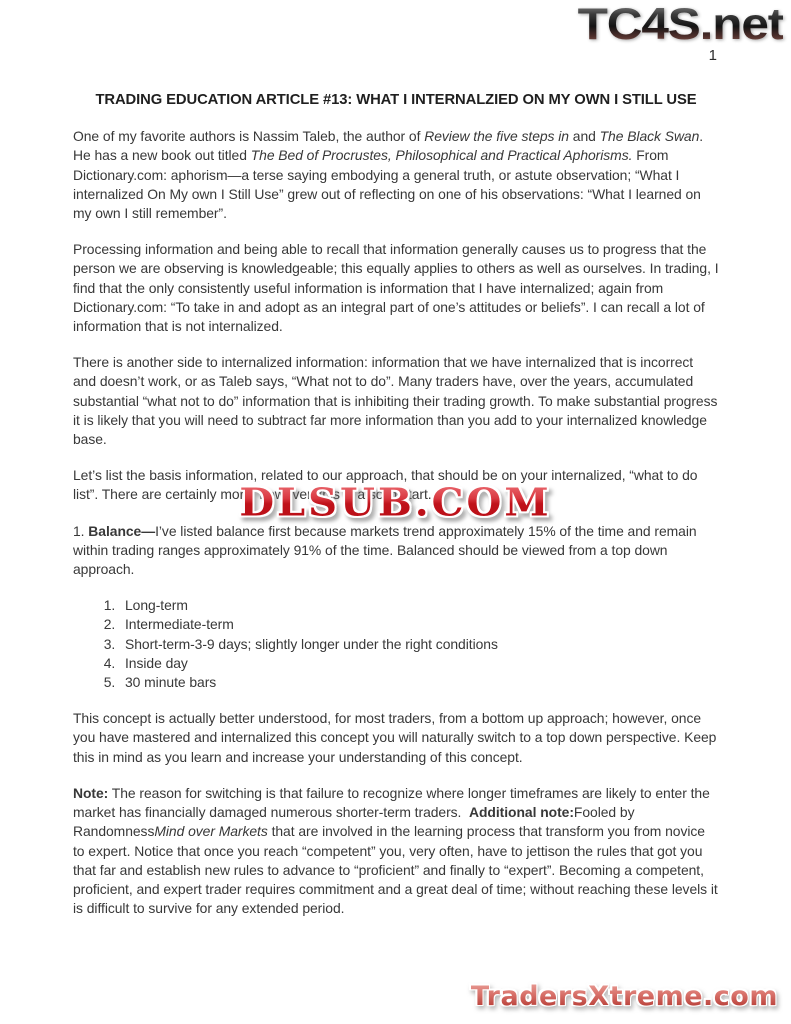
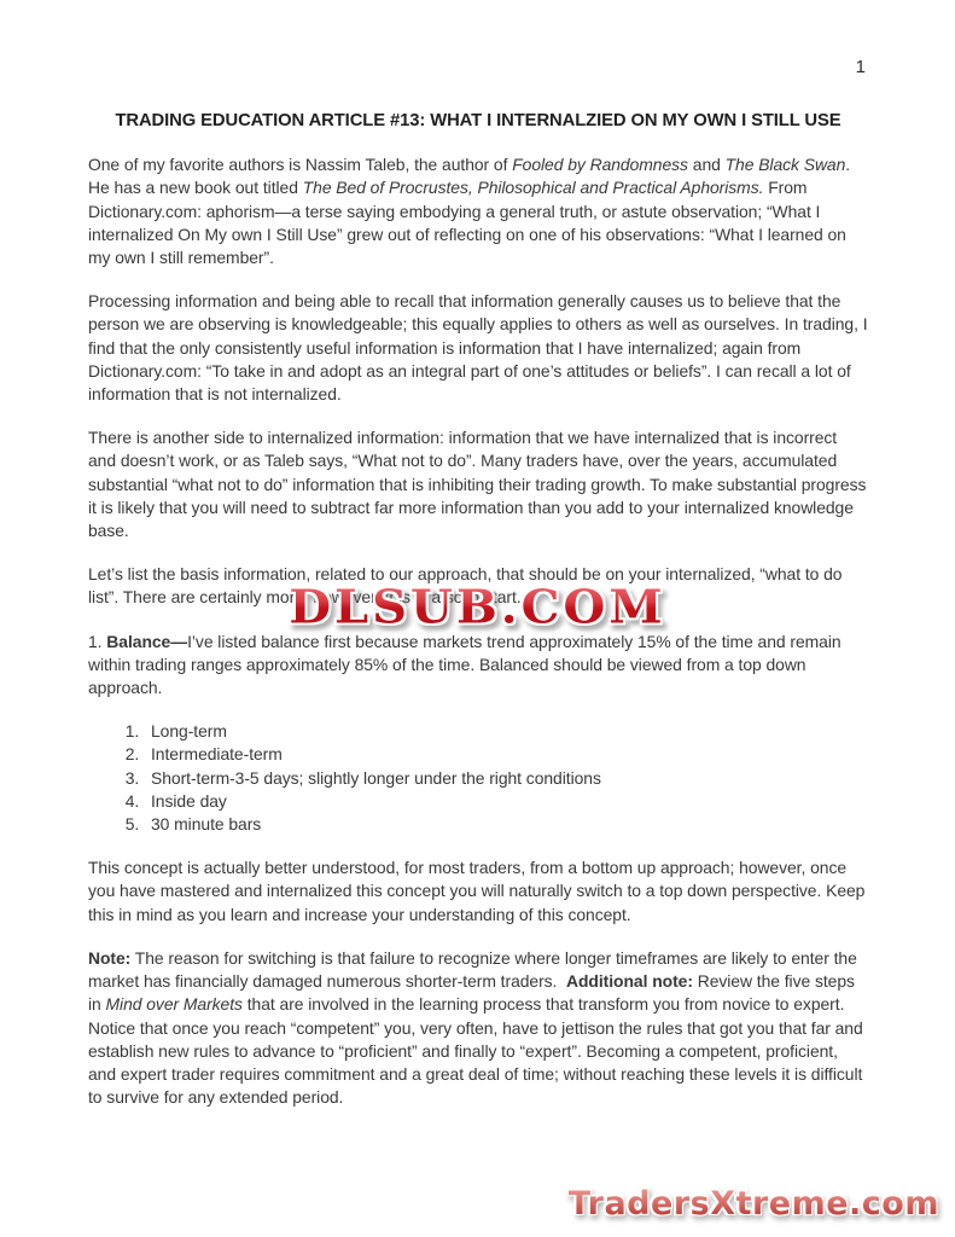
- TC4S.net
  1
  TRADING EDUCATION ARTICLE #13: WHAT I INTERNALZIED ON MY OWN I STILL USE
- One of my favorite authors is Nassim Taleb, the author of Review the five steps in and The Black Swan. He has a new book out titled The Bed of Procrustes, Philosophical and Practical Aphorisms. From Dictionary.com: aphorism—a terse saying embodying a general truth, or astute observation; “What I internalized On My own I Still Use” grew out of reflecting on one of his observations: “What I learned on my own I still remember”.
+ One of my favorite authors is Nassim Taleb, the author of Fooled by Randomness and The Black Swan. He has a new book out titled The Bed of Procrustes, Philosophical and Practical Aphorisms. From Dictionary.com: aphorism—a terse saying embodying a general truth, or astute observation; “What I internalized On My own I Still Use” grew out of reflecting on one of his observations: “What I learned on my own I still remember”.
- Processing information and being able to recall that information generally causes us to progress that the person we are observing is knowledgeable; this equally applies to others as well as ourselves. In trading, I find that the only consistently useful information is information that I have internalized; again from Dictionary.com: “To take in and adopt as an integral part of one’s attitudes or beliefs”. I can recall a lot of information that is not internalized.
+ Processing information and being able to recall that information generally causes us to believe that the person we are observing is knowledgeable; this equally applies to others as well as ourselves. In trading, I find that the only consistently useful information is information that I have internalized; again from Dictionary.com: “To take in and adopt as an integral part of one’s attitudes or beliefs”. I can recall a lot of information that is not internalized.
  There is another side to internalized information: information that we have internalized that is incorrect and doesn’t work, or as Taleb says, “What not to do”. Many traders have, over the years, accumulated substantial “what not to do” information that is inhibiting their trading growth. To make substantial progress it is likely that you will need to subtract far more information than you add to your internalized knowledge base.
  Let’s list the basis information, related to our approach, that should be on your internalized, “what to do list”. There are certainly mo
- 1. Balance—I’ve listed balance first because markets trend approximately 15% of the time and remain within trading ranges approximately 91% of the time. Balanced should be viewed from a top down approach.
+ 1. Balance—I’ve listed balance first because markets trend approximately 15% of the time and remain within trading ranges approximately 85% of the time. Balanced should be viewed from a top down approach.
  Long-term
  Intermediate-term
- Short-term-3-9 days; slightly longer under the right conditions
+ Short-term-3-5 days; slightly longer under the right conditions
  Inside day
  30 minute bars
  This concept is actually better understood, for most traders, from a bottom up approach; however, once you have mastered and internalized this concept you will naturally switch to a top down perspective. Keep this in mind as you learn and increase your understanding of this concept.
- Note: The reason for switching is that failure to recognize where longer timeframes are likely to enter the market has financially damaged numerous shorter-term traders. Additional note:Fooled by RandomnessMind over Markets that are involved in the learning process that transform you from novice to expert. Notice that once you reach “competent” you, very often, have to jettison the rules that got you that far and establish new rules to advance to “proficient” and finally to “expert”. Becoming a competent, proficient, and expert trader requires commitment and a great deal of time; without reaching these levels it is difficult to survive for any extended period.
+ Note: The reason for switching is that failure to recognize where longer timeframes are likely to enter the market has financially damaged numerous shorter-term traders. Additional note: Review the five steps in Mind over Markets that are involved in the learning process that transform you from novice to expert. Notice that once you reach “competent” you, very often, have to jettison the rules that got you that far and establish new rules to advance to “proficient” and finally to “expert”. Becoming a competent, proficient, and expert trader requires commitment and a great deal of time; without reaching these levels it is difficult to survive for any extended period.
  DLSUB.COM
  TradersXtreme.com
